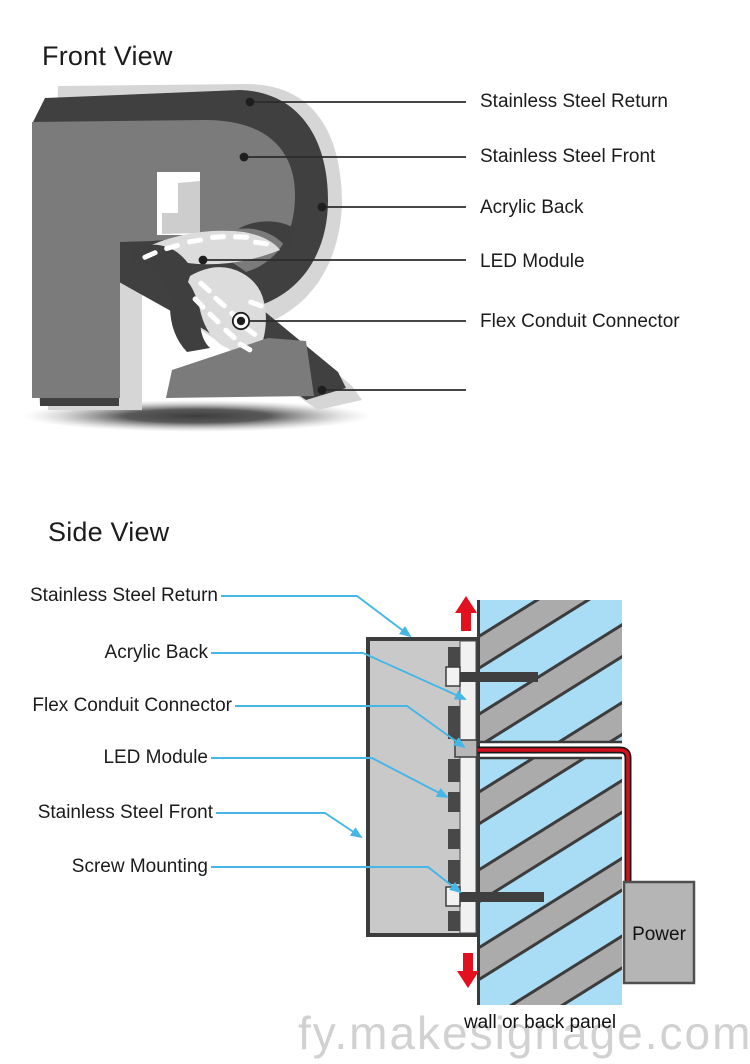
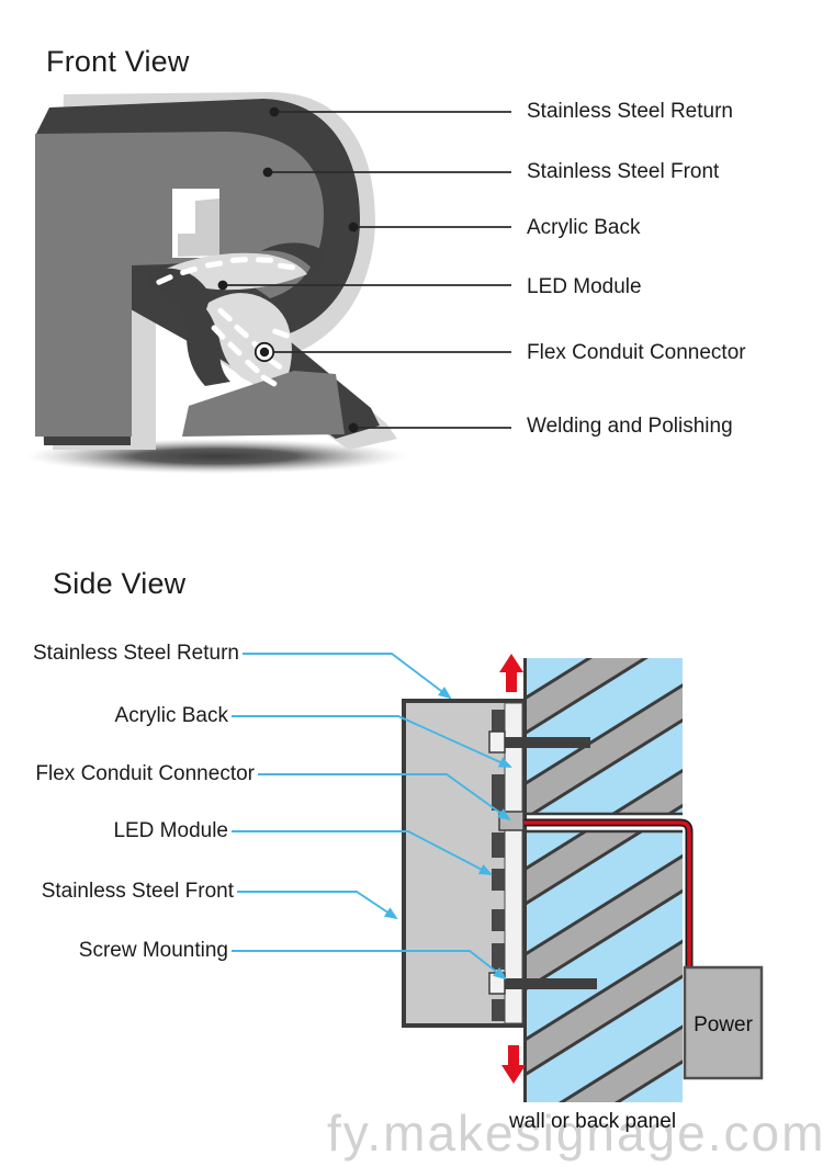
  Front View
  Side View
  Stainless Steel Return
  Stainless Steel Front
  Acrylic Back
  LED Module
  Flex Conduit Connector
+ Welding and Polishing
  Stainless Steel Return
  Acrylic Back
  Flex Conduit Connector
  LED Module
  Stainless Steel Front
  Screw Mounting
  Power
  fy.makesignage.com
  wall or back panel
